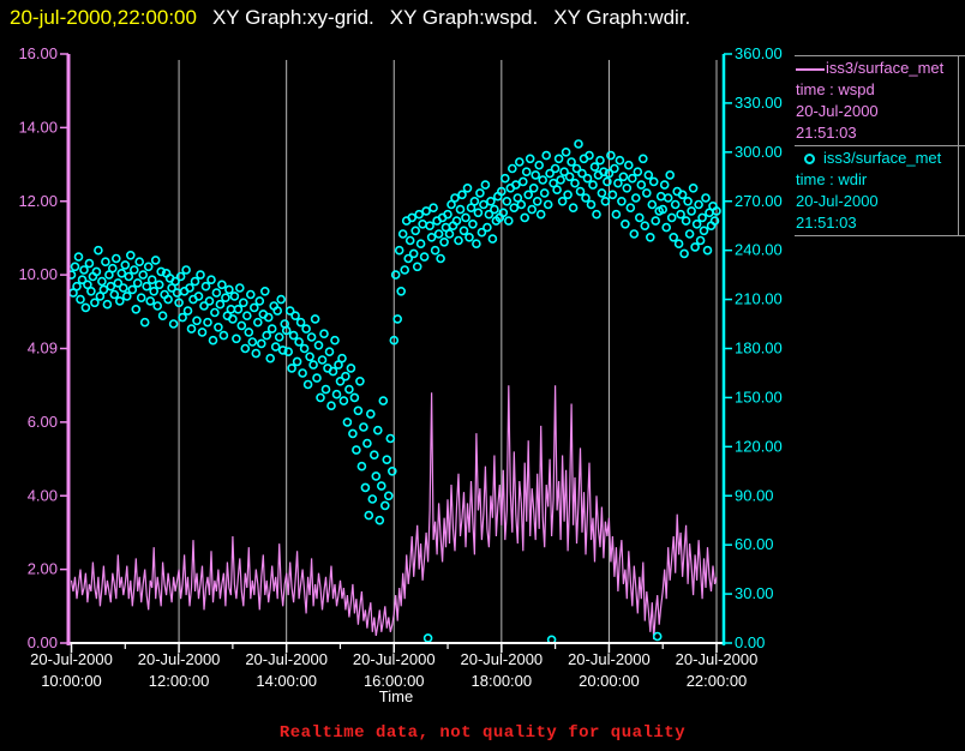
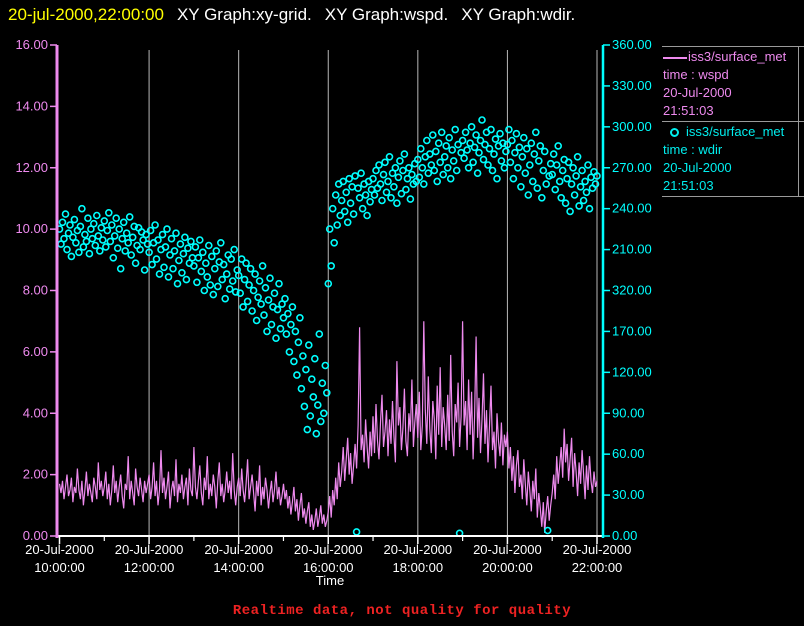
  20-jul-2000,22:00:00
  XY Graph:xy-grid.
  XY Graph:wspd.
  XY Graph:wdir.
  20-Jul-2000
  10:00:00
  20-Jul-2000
  12:00:00
  20-Jul-2000
  14:00:00
  20-Jul-2000
  16:00:00
  20-Jul-2000
  18:00:00
  20-Jul-2000
  20:00:00
  20-Jul-2000
  22:00:00
  0.00
  2.00
  4.00
  6.00
- 4.09
+ 8.00
  10.00
  12.00
  14.00
  16.00
  0.00
  30.00
  60.00
  90.00
  120.00
- 150.00
+ 170.00
- 180.00
+ 320.00
  210.00
  240.00
  270.00
  300.00
  330.00
  360.00
  iss3/surface_met
  time : wspd
  20-Jul-2000
  21:51:03
  iss3/surface_met
  time : wdir
  20-Jul-2000
  21:51:03
  Time
  Realtime data, not quality for quality
